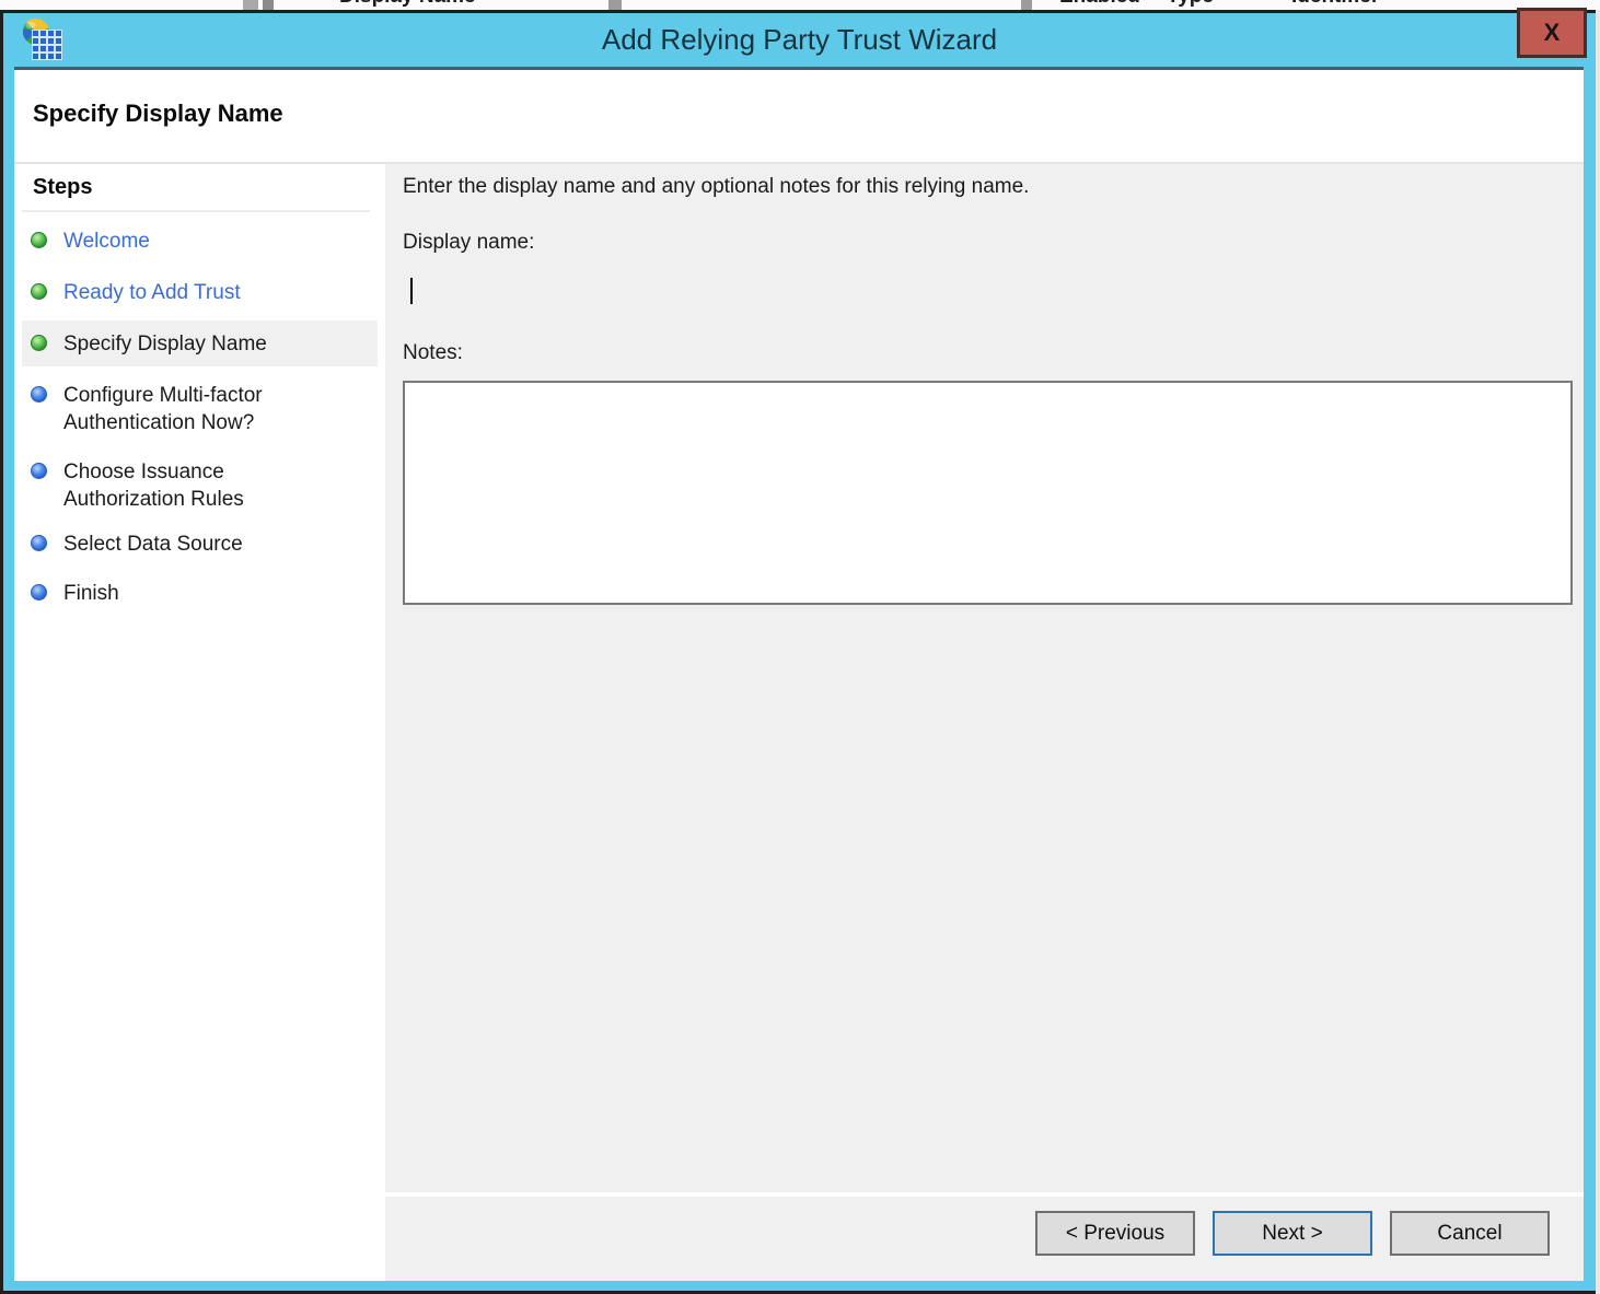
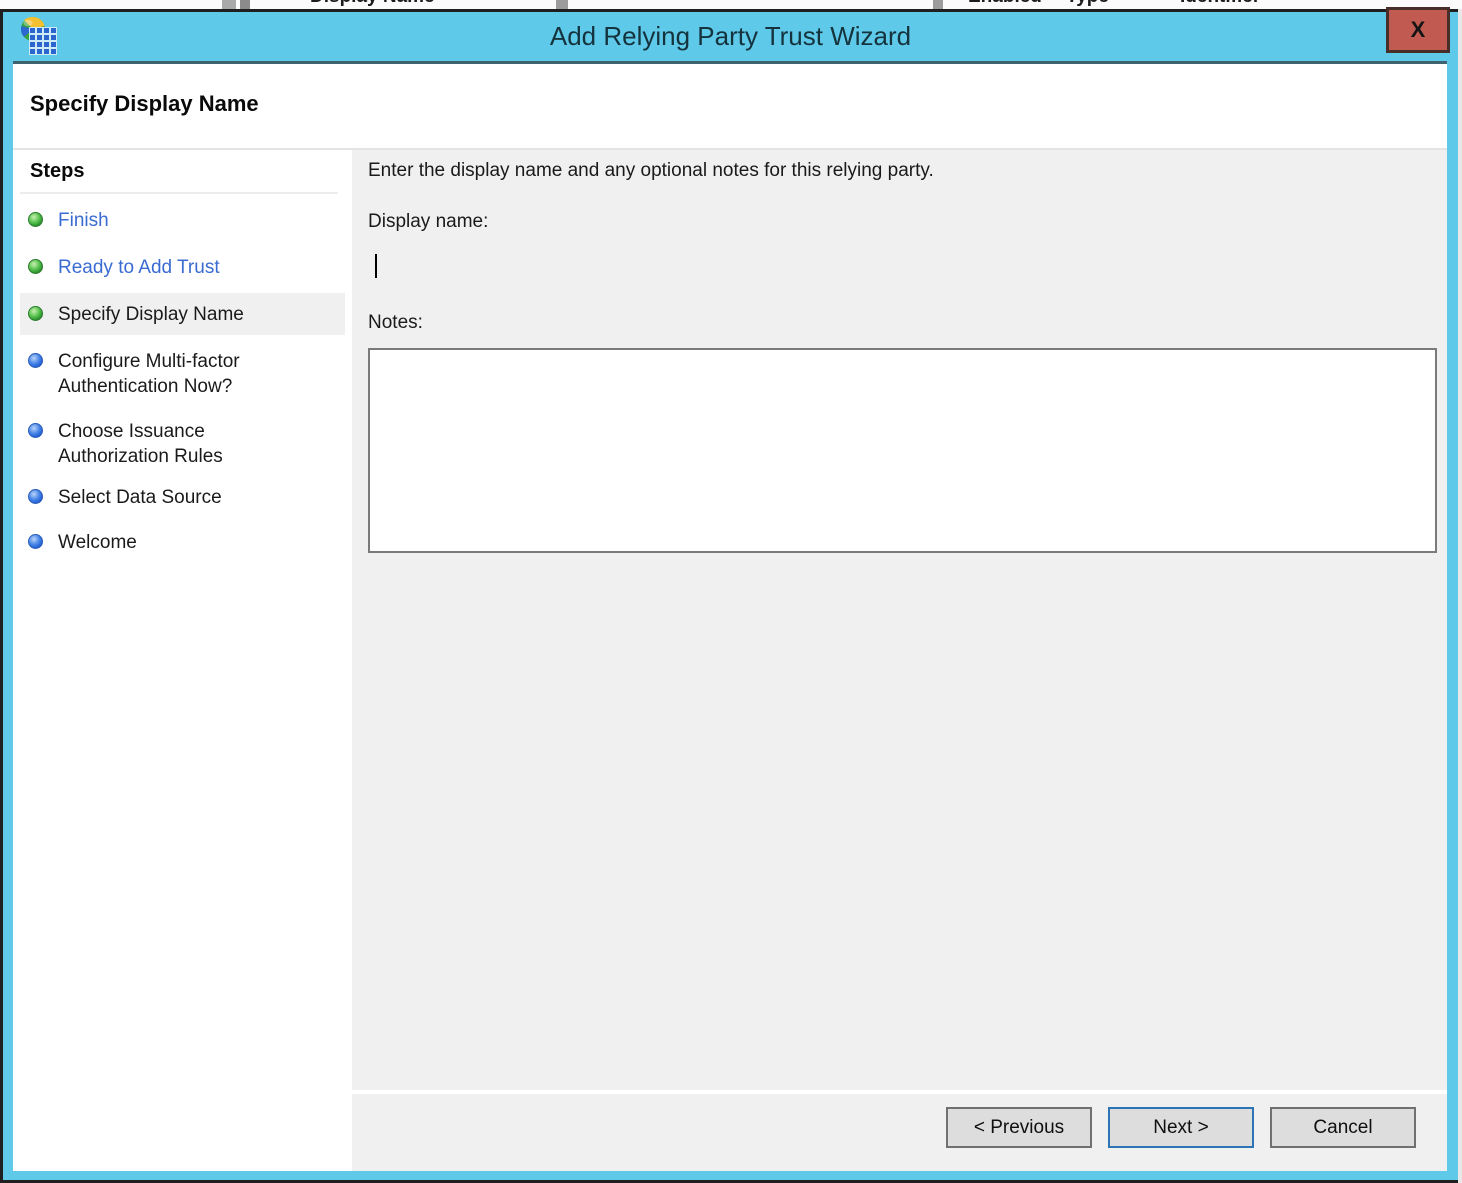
  Add Relying Party Trust Wizard
  X
  Specify Display Name
  Steps
- Welcome
+ Finish
  Ready to Add Trust
  Specify Display Name
  Configure Multi-factor Authentication Now?
  Choose Issuance Authorization Rules
  Select Data Source
- Finish
+ Welcome
- Enter the display name and any optional notes for this relying name.
+ Enter the display name and any optional notes for this relying party.
  Display name:
  Notes:
  < Previous
  Next >
  Cancel
